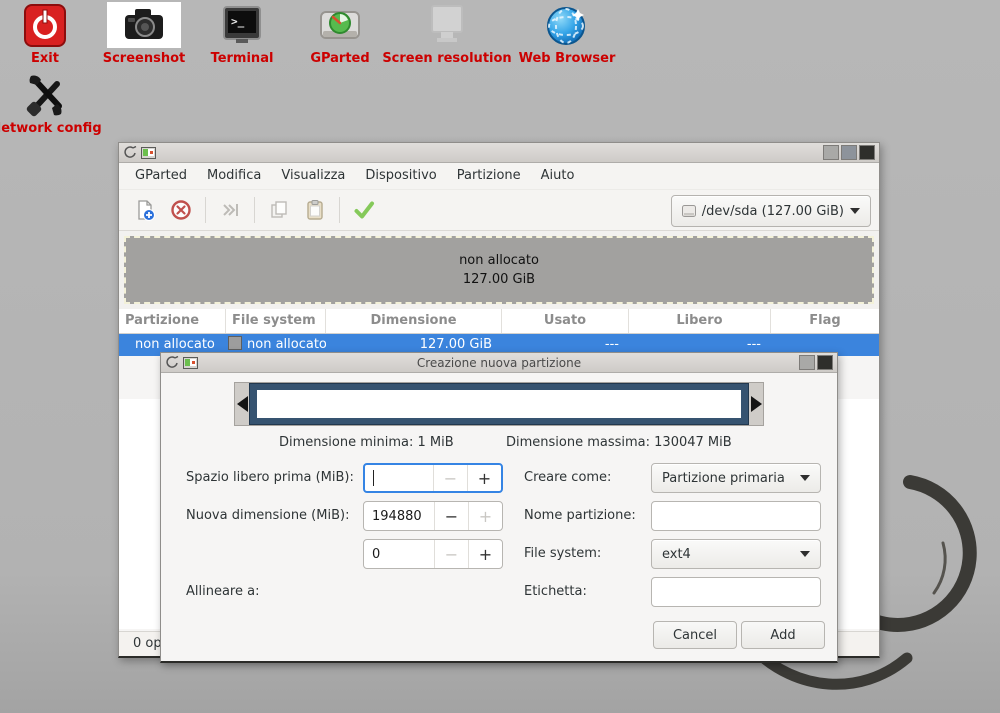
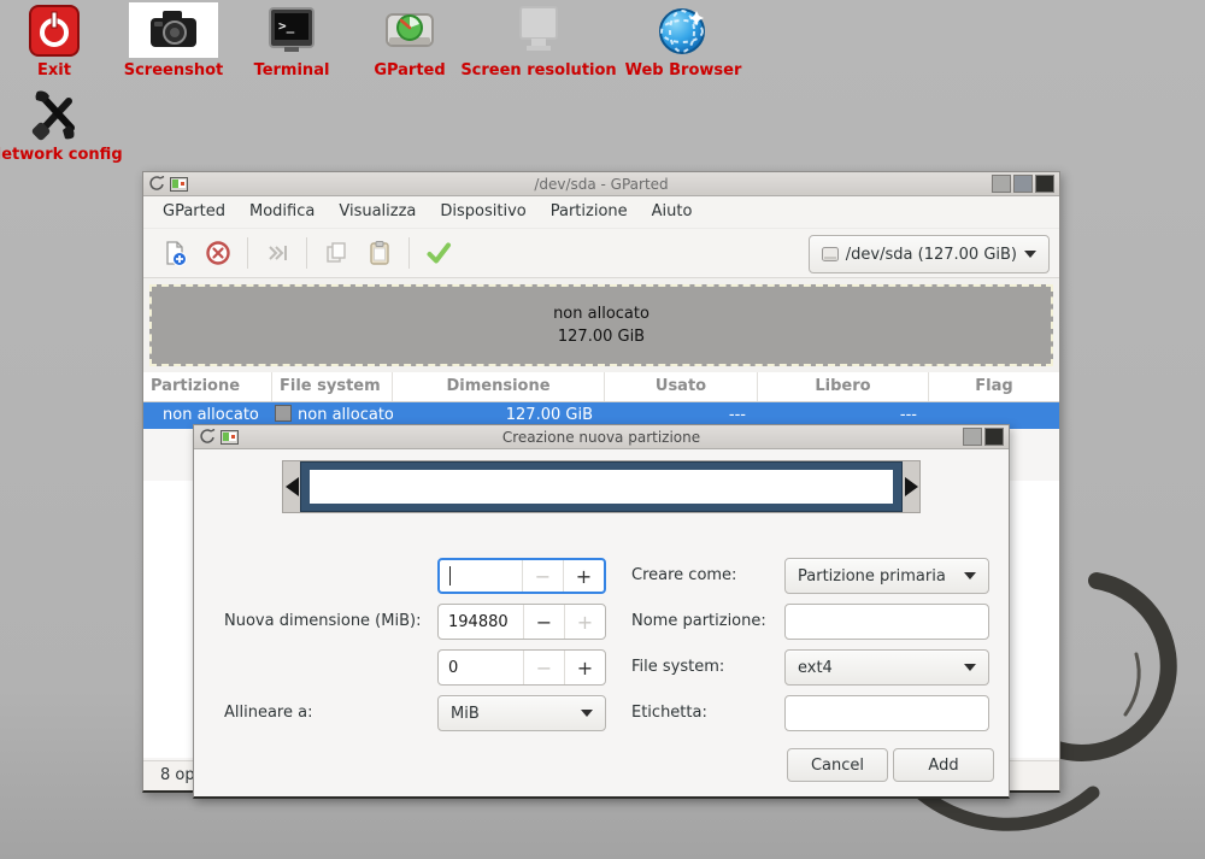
  Exit
  Screenshot
  >_
  Terminal
  GParted
  Screen resolution
  Web Browser
  etwork config
+ /dev/sda - GParted
  GParted
  Modifica
  Visualizza
  Dispositivo
  Partizione
  Aiuto
  /dev/sda (127.00 GiB)
  non allocato
  127.00 GiB
  Partizione
  File system
  Dimensione
  Usato
  Libero
  Flag
  non allocato
  non allocato
  127.00 GiB
  ---
  ---
- 0 op
+ 8 op
  Creazione nuova partizione
- Dimensione minima: 1 MiB
- Dimensione massima: 130047 MiB
- Spazio libero prima (MiB):
  −
  +
  Creare come:
  Partizione primaria
  Nuova dimensione (MiB):
  194880
  −
  +
  Nome partizione:
  0
  −
  +
  File system:
  ext4
  Allineare a:
+ MiB
  Etichetta:
  Cancel
  Add
